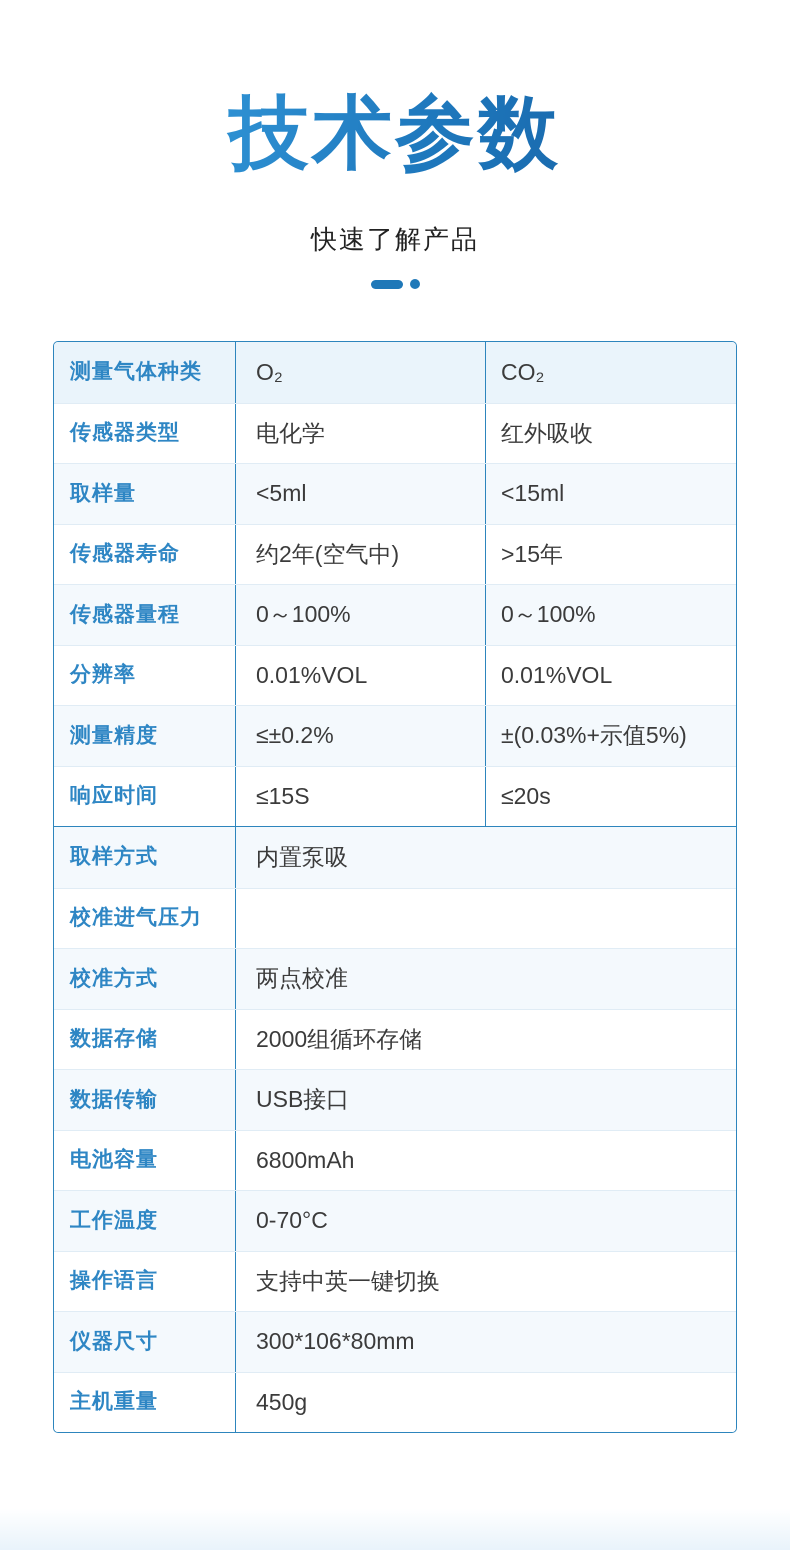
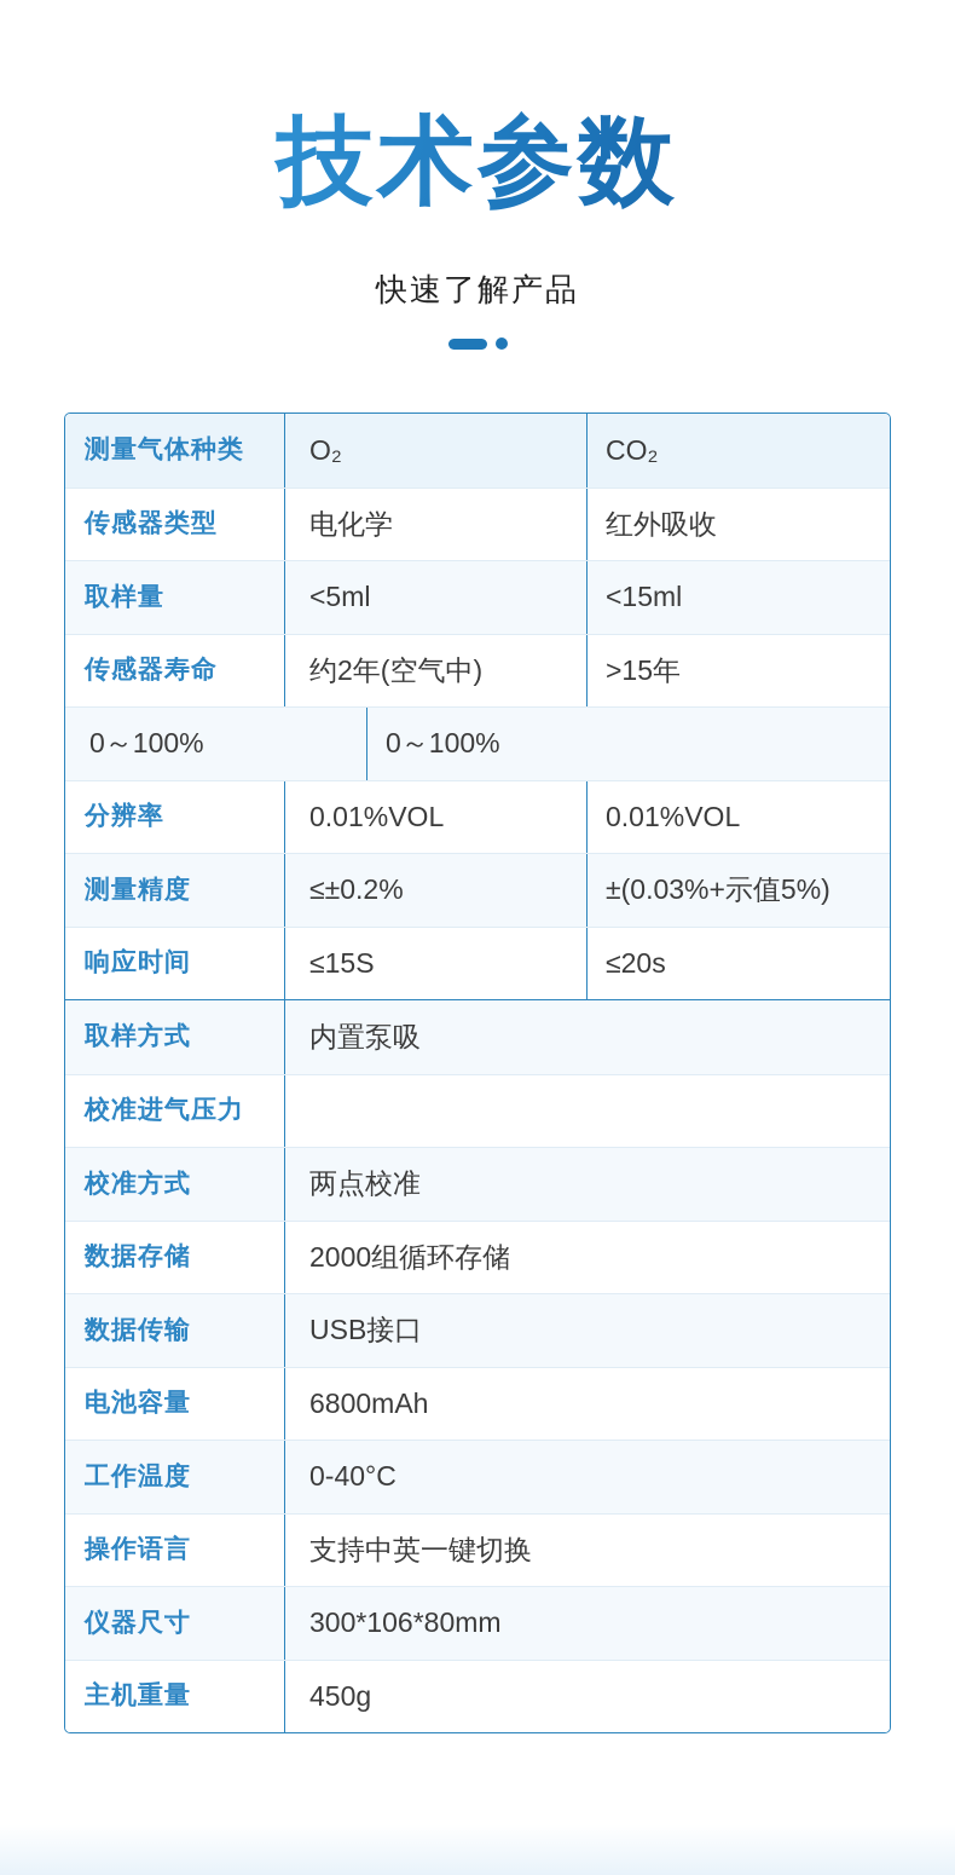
  技术参数
  快速了解产品
  测量气体种类
  O₂
  CO₂
  传感器类型
  电化学
  红外吸收
  取样量
  <5ml
  <15ml
  传感器寿命
  约2年(空气中)
  >15年
- 传感器量程
  0～100%
  0～100%
  分辨率
  0.01%VOL
  0.01%VOL
  测量精度
  ≤±0.2%
  ±(0.03%+示值5%)
  响应时间
  ≤15S
  ≤20s
  取样方式
  内置泵吸
  校准进气压力
  校准方式
  两点校准
  数据存储
  2000组循环存储
  数据传输
  USB接口
  电池容量
  6800mAh
  工作温度
- 0-70°C
+ 0-40°C
  操作语言
  支持中英一键切换
  仪器尺寸
  300*106*80mm
  主机重量
  450g
